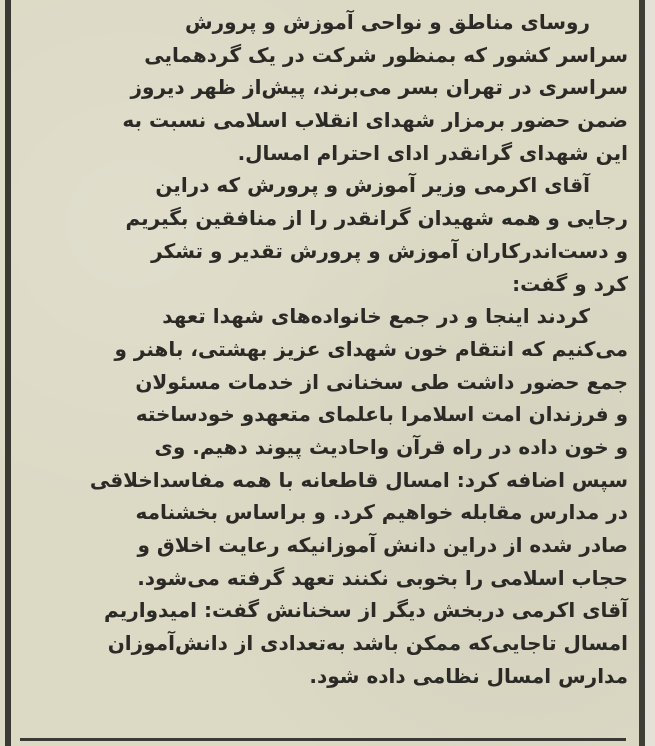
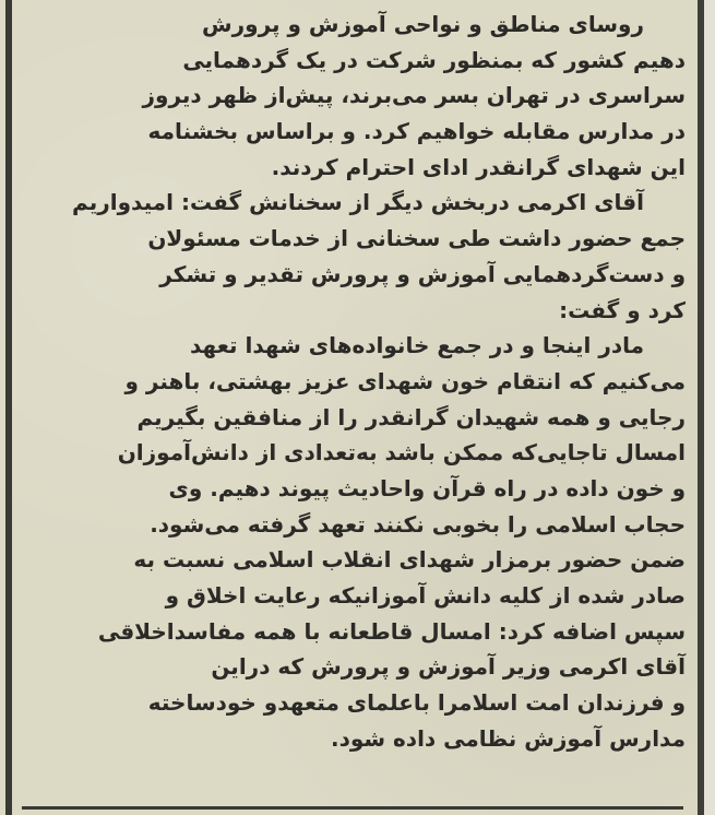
  روسای مناطق و نواحی آموزش و پرورش
- سراسر کشور که بمنظور شرکت در یک گردهمایی
+ دهیم کشور که بمنظور شرکت در یک گردهمایی
  سراسری در تهران بسر می‌برند، پیشاز ظهر دیروز
- ضمن حضور برمزار شهدای انقلاب اسلامی نسبت به
+ در مدارس مقابله خواهیم کرد. و براساس بخشنامه
- این شهدای گرانقدر ادای احترام امسال.
+ این شهدای گرانقدر ادای احترام کردند.
- آقای اکرمی وزیر آموزش و پرورش که دراین
+ آقای اکرمی دربخش دیگر از سخنانش گفت: امیدواریم
- رجایی و همه شهیدان گرانقدر را از منافقین بگیریم
+ جمع حضور داشت طی سخنانی از خدمات مسئولان
- و دست‌اندرکاران آموزش و پرورش تقدیر و تشکر
+ و دست‌گردهمایی آموزش و پرورش تقدیر و تشکر
  کرد و گفت:
- کردند اینجا و در جمع خانواده‌های شهدا تعهد
+ مادر اینجا و در جمع خانواده‌های شهدا تعهد
  می‌کنیم که انتقام خون شهدای عزیز بهشتی، باهنر و
- جمع حضور داشت طی سخنانی از خدمات مسئولان
+ رجایی و همه شهیدان گرانقدر را از منافقین بگیریم
- و فرزندان امت اسلامرا باعلمای متعهدو خودساخته
+ امسال تاجایی‌که ممکن باشد به‌تعدادی از دانش‌آموزان
  و خون داده در راه قرآن واحادیث پیوند دهیم. وی
- سپس اضافه کرد: امسال قاطعانه با همه مفاسداخلاقی
+ حجاب اسلامی را بخوبی نکنند تعهد گرفته می‌شود.
- در مدارس مقابله خواهیم کرد. و براساس بخشنامه
+ ضمن حضور برمزار شهدای انقلاب اسلامی نسبت به
- صادر شده از دراین دانش آموزانیکه رعایت اخلاق و
+ صادر شده از کلیه دانش آموزانیکه رعایت اخلاق و
- حجاب اسلامی را بخوبی نکنند تعهد گرفته می‌شود.
+ سپس اضافه کرد: امسال قاطعانه با همه مفاسداخلاقی
- آقای اکرمی دربخش دیگر از سخنانش گفت: امیدواریم
+ آقای اکرمی وزیر آموزش و پرورش که دراین
- امسال تاجایی‌که ممکن باشد به‌تعدادی از دانش‌آموزان
+ و فرزندان امت اسلامرا باعلمای متعهدو خودساخته
- مدارس امسال نظامی داده شود.
+ مدارس آموزش نظامی داده شود.
